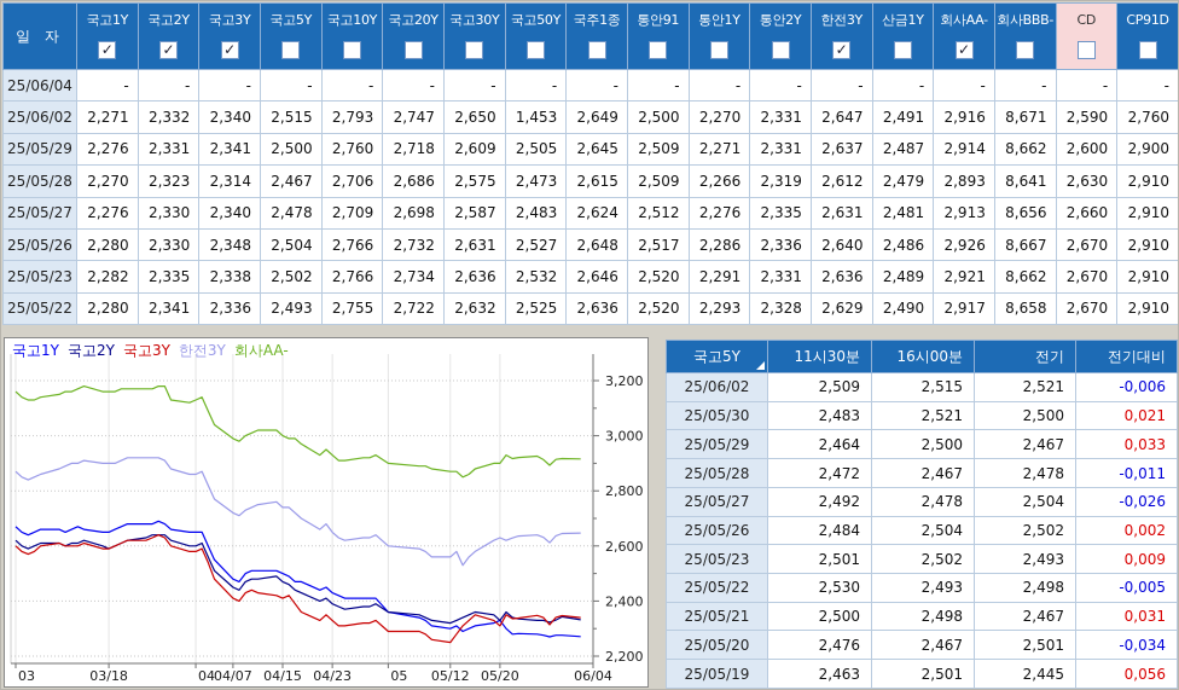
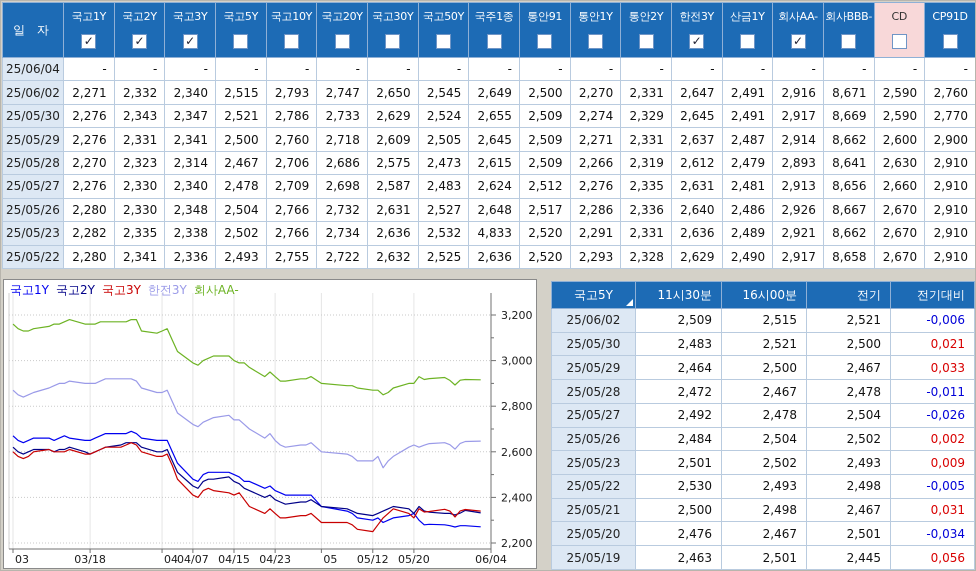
  일 자	국고1Y✓	국고2Y✓	국고3Y✓	국고5Y	국고10Y	국고20Y	국고30Y	국고50Y	국주1종	통안91	통안1Y	통안2Y	한전3Y✓	산금1Y	회사AA-✓	회사BBB-	CD	CP91D
  25/06/04	-	-	-	-	-	-	-	-	-	-	-	-	-	-	-	-	-	-
- 25/06/02	2,271	2,332	2,340	2,515	2,793	2,747	2,650	1,453	2,649	2,500	2,270	2,331	2,647	2,491	2,916	8,671	2,590	2,760
+ 25/06/02	2,271	2,332	2,340	2,515	2,793	2,747	2,650	2,545	2,649	2,500	2,270	2,331	2,647	2,491	2,916	8,671	2,590	2,760
+ 25/05/30	2,276	2,343	2,347	2,521	2,786	2,733	2,629	2,524	2,655	2,509	2,274	2,329	2,645	2,491	2,917	8,669	2,590	2,770
  25/05/29	2,276	2,331	2,341	2,500	2,760	2,718	2,609	2,505	2,645	2,509	2,271	2,331	2,637	2,487	2,914	8,662	2,600	2,900
  25/05/28	2,270	2,323	2,314	2,467	2,706	2,686	2,575	2,473	2,615	2,509	2,266	2,319	2,612	2,479	2,893	8,641	2,630	2,910
  25/05/27	2,276	2,330	2,340	2,478	2,709	2,698	2,587	2,483	2,624	2,512	2,276	2,335	2,631	2,481	2,913	8,656	2,660	2,910
  25/05/26	2,280	2,330	2,348	2,504	2,766	2,732	2,631	2,527	2,648	2,517	2,286	2,336	2,640	2,486	2,926	8,667	2,670	2,910
- 25/05/23	2,282	2,335	2,338	2,502	2,766	2,734	2,636	2,532	2,646	2,520	2,291	2,331	2,636	2,489	2,921	8,662	2,670	2,910
+ 25/05/23	2,282	2,335	2,338	2,502	2,766	2,734	2,636	2,532	4,833	2,520	2,291	2,331	2,636	2,489	2,921	8,662	2,670	2,910
  25/05/22	2,280	2,341	2,336	2,493	2,755	2,722	2,632	2,525	2,636	2,520	2,293	2,328	2,629	2,490	2,917	8,658	2,670	2,910
  국고1Y 국고2Y 국고3Y 한전3Y 회사AA-
  3,200
  3,000
  2,800
  2,600
  2,400
  2,200
  03
  03/18
  04
  04/07
  04/15
  04/23
  05
  05/12
  05/20
  06/04
  국고5Y	11시30분	16시00분	전기	전기대비
  25/06/02	2,509	2,515	2,521	-0,006
  25/05/30	2,483	2,521	2,500	0,021
  25/05/29	2,464	2,500	2,467	0,033
  25/05/28	2,472	2,467	2,478	-0,011
  25/05/27	2,492	2,478	2,504	-0,026
  25/05/26	2,484	2,504	2,502	0,002
  25/05/23	2,501	2,502	2,493	0,009
  25/05/22	2,530	2,493	2,498	-0,005
  25/05/21	2,500	2,498	2,467	0,031
  25/05/20	2,476	2,467	2,501	-0,034
  25/05/19	2,463	2,501	2,445	0,056
